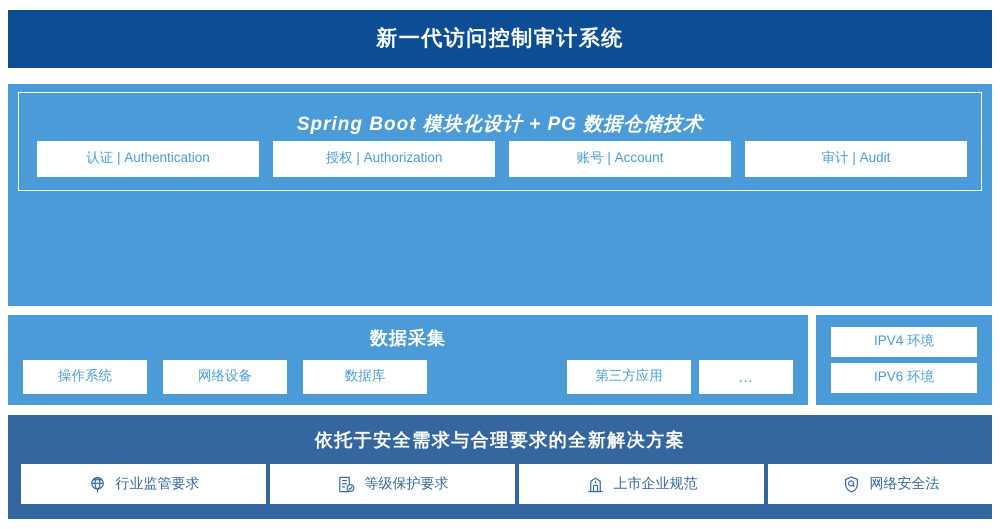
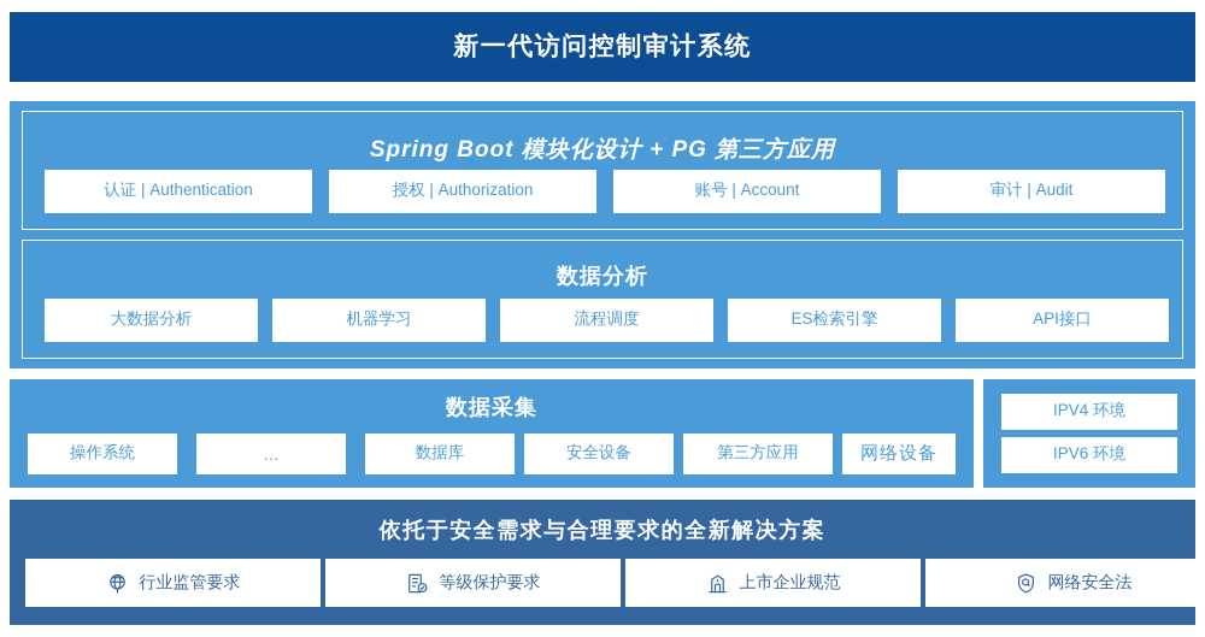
  新一代访问控制审计系统
- Spring Boot 模块化设计 + PG 数据仓储技术
+ Spring Boot 模块化设计 + PG 第三方应用
  认证 | Authentication
  授权 | Authorization
  账号 | Account
  审计 | Audit
+ 数据分析
+ 大数据分析
+ 机器学习
+ 流程调度
+ ES检索引擎
+ API接口
  数据采集
  操作系统
- 网络设备
+ …
  数据库
+ 安全设备
  第三方应用
- …
+ 网络设备
  IPV4 环境
  IPV6 环境
  依托于安全需求与合理要求的全新解决方案
  行业监管要求
  等级保护要求
  上市企业规范
  网络安全法
